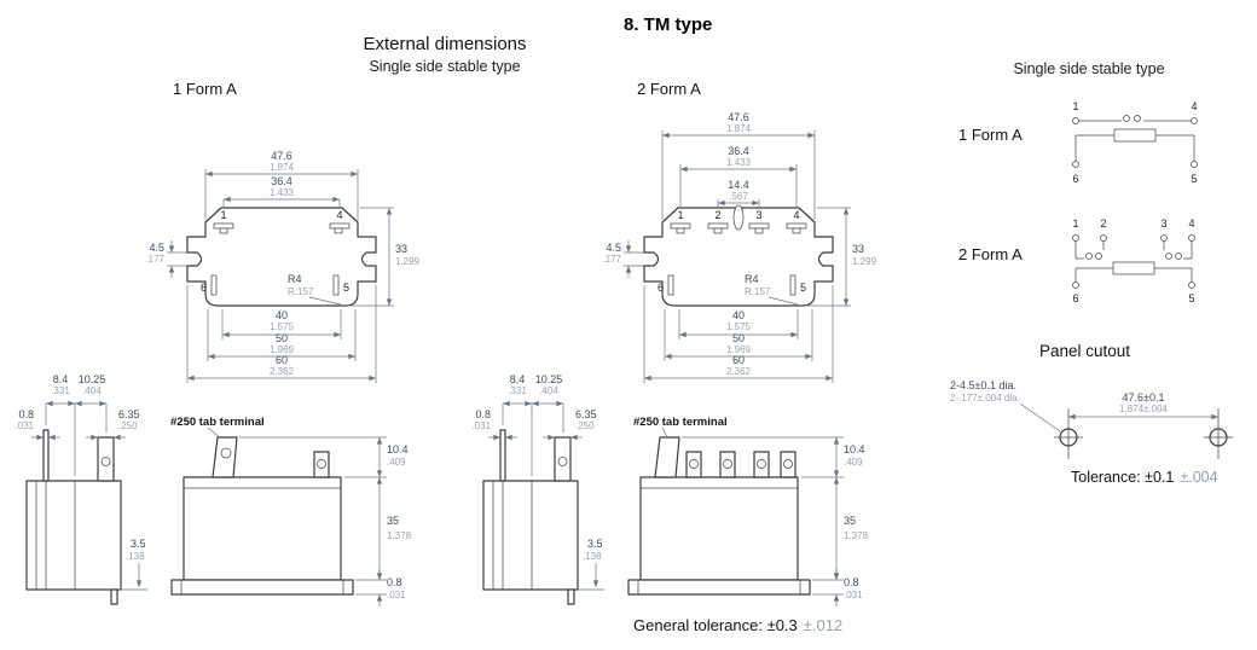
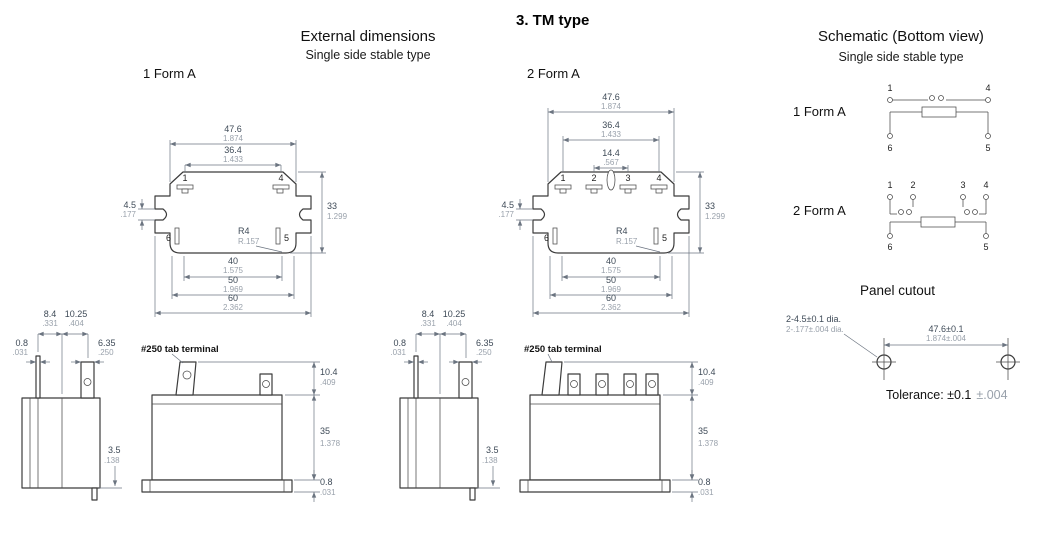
- 8. TM type
+ 3. TM type
  External dimensions
  Single side stable type
  1 Form A
  2 Form A
+ Schematic (Bottom view)
  Single side stable type
  1 Form A
  2 Form A
  Panel cutout
  1
  4
  6
  5
  R4
  R.157
  47.6
  1.874
  36.4
  1.433
  4.5
  .177
  33
  1.299
  40
  1.575
  50
  1.969
  60
  2.362
  1
  2
  3
  4
  6
  5
  R4
  R.157
  47.6
  1.874
  36.4
  1.433
  14.4
  .567
  4.5
  .177
  33
  1.299
  40
  1.575
  50
  1.969
  60
  2.362
  8.4
  .331
  10.25
  .404
  0.8
  .031
  6.35
  .250
  3.5
  .138
  #250 tab terminal
  10.4
  .409
  35
  1.378
  0.8
  .031
  8.4
  .331
  10.25
  .404
  0.8
  .031
  6.35
  .250
  3.5
  .138
  #250 tab terminal
  10.4
  .409
  35
  1.378
  0.8
  .031
  1
  4
  6
  5
  1
  2
  3
  4
  6
  5
  47.6±0.1
  1.874±.004
  2-4.5±0.1 dia.
  2-.177±.004 dia.
  Tolerance: ±0.1 ±.004
- General tolerance: ±0.3 ±.012
